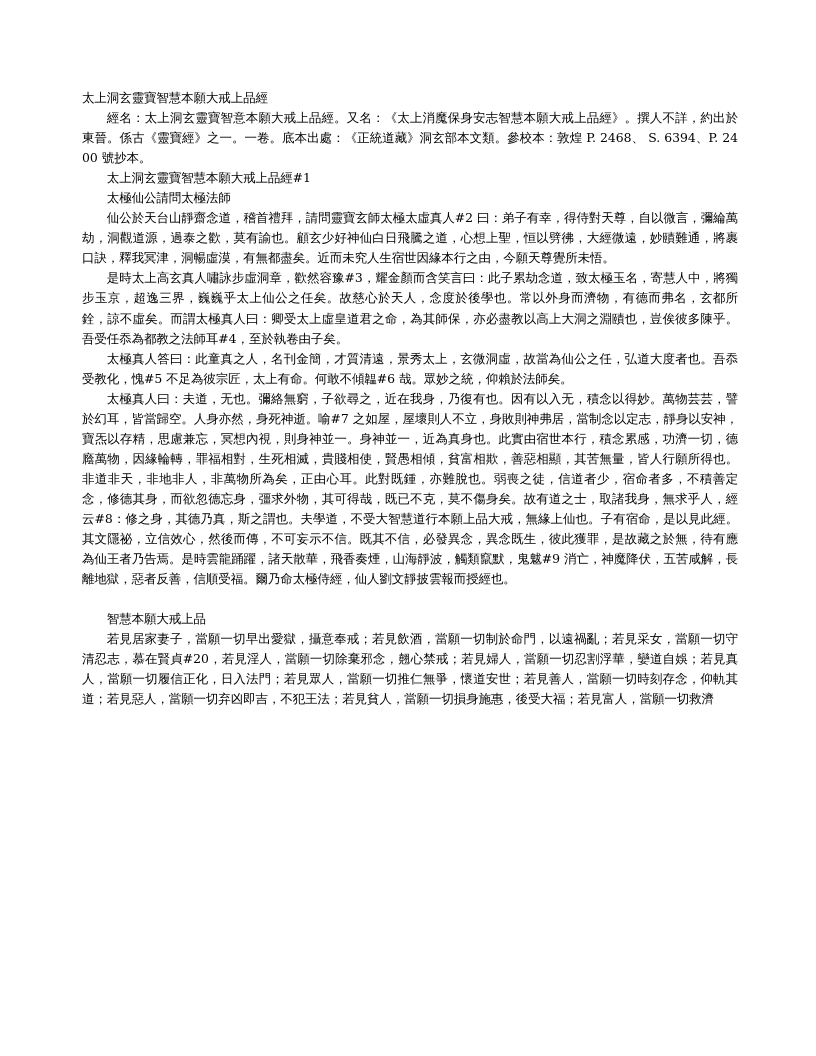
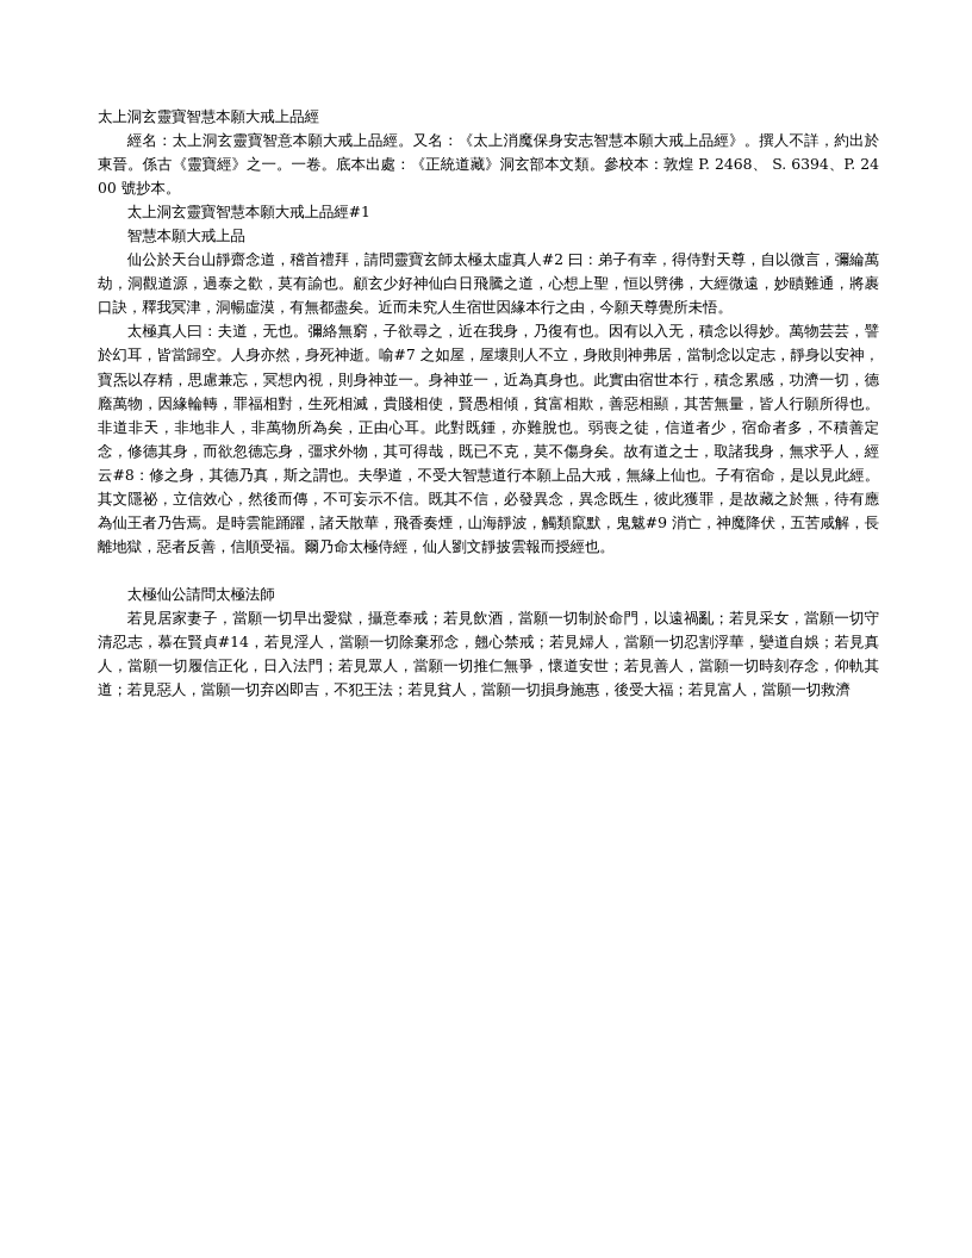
  太上洞玄靈寶智慧本願大戒上品經
  經名：太上洞玄靈寶智意本願大戒上品經。又名：《太上消魔保身安志智慧本願大戒上品經》。撰人不詳，約出於東晉。係古《靈寶經》之一。一卷。底本出處：《正統道藏》洞玄部本文類。參校本：敦煌 P. 2468、 S. 6394、P. 2400 號抄本。
  太上洞玄靈寶智慧本願大戒上品經#1
- 太極仙公請問太極法師
+ 智慧本願大戒上品
  仙公於天台山靜齋念道，稽首禮拜，請問靈寶玄師太極太虛真人#2 曰：弟子有幸，得侍對天尊，自以微言，彌綸萬劫，洞觀道源，過泰之歡，莫有諭也。顧玄少好神仙白日飛騰之道，心想上聖，恒以劈彿，大經微遠，妙賾難通，將裹口訣，釋我冥津，洞暢虛漠，有無都盡矣。近而未究人生宿世因緣本行之由，今願天尊覺所未悟。
- 是時太上高玄真人嘯詠步虛洞章，歡然容豫#3，耀金顏而含笑言曰：此子累劫念道，致太極玉名，寄慧人中，將獨步玉京，超逸三界，巍巍乎太上仙公之任矣。故慈心於天人，念度於後學也。常以外身而濟物，有德而弗名，玄都所銓，諒不虛矣。而謂太極真人曰：卿受太上虛皇道君之命，為其師保，亦必盡教以高上大洞之淵賾也，豈俟彼多陳乎。吾受任忝為都教之法師耳#4，至於執卷由子矣。
- 太極真人答曰：此童真之人，名刊金簡，才質清遠，景秀太上，玄微洞虛，故當為仙公之任，弘道大度者也。吾忝受教化，愧#5 不足為彼宗匠，太上有命。何敢不傾韞#6 哉。眾妙之統，仰賴於法師矣。
  太極真人曰：夫道，无也。彌絡無窮，子欲尋之，近在我身，乃復有也。因有以入无，積念以得妙。萬物芸芸，譬於幻耳，皆當歸空。人身亦然，身死神逝。喻#7 之如屋，屋壞則人不立，身敗則神弗居，當制念以定志，靜身以安神，寶炁以存精，思慮兼忘，冥想內視，則身神並一。身神並一，近為真身也。此實由宿世本行，積念累感，功濟一切，德廕萬物，因緣輪轉，罪福相對，生死相滅，貴賤相使，賢愚相傾，貧富相欺，善惡相顯，其苦無量，皆人行願所得也。非道非天，非地非人，非萬物所為矣，正由心耳。此對既鍾，亦難脫也。弱喪之徒，信道者少，宿命者多，不積善定念，修德其身，而欲忽德忘身，彊求外物，其可得哉，既已不克，莫不傷身矣。故有道之士，取諸我身，無求乎人，經云#8：修之身，其德乃真，斯之謂也。夫學道，不受大智慧道行本願上品大戒，無緣上仙也。子有宿命，是以見此經。其文隱祕，立信效心，然後而傳，不可妄示不信。既其不信，必發異念，異念既生，彼此獲罪，是故藏之於無，待有應為仙王者乃告焉。是時雲龍踊躍，諸天散華，飛香奏煙，山海靜波，觸類竄默，鬼魃#9 消亡，神魔降伏，五苦咸解，長離地獄，惡者反善，信順受福。爾乃命太極侍經，仙人劉文靜披雲報而授經也。
- 智慧本願大戒上品
+ 太極仙公請問太極法師
- 若見居家妻子，當願一切早出愛獄，攝意奉戒；若見飲酒，當願一切制於命門，以遠禍亂；若見采女，當願一切守清忍志，慕在賢貞#20，若見淫人，當願一切除棄邪念，翹心禁戒；若見婦人，當願一切忍割浮華，孌道自娛；若見真人，當願一切履信正化，日入法門；若見眾人，當願一切推仁無爭，懷道安世；若見善人，當願一切時刻存念，仰軌其道；若見惡人，當願一切弃凶即吉，不犯王法；若見貧人，當願一切損身施惠，後受大福；若見富人，當願一切救濟
+ 若見居家妻子，當願一切早出愛獄，攝意奉戒；若見飲酒，當願一切制於命門，以遠禍亂；若見采女，當願一切守清忍志，慕在賢貞#14，若見淫人，當願一切除棄邪念，翹心禁戒；若見婦人，當願一切忍割浮華，孌道自娛；若見真人，當願一切履信正化，日入法門；若見眾人，當願一切推仁無爭，懷道安世；若見善人，當願一切時刻存念，仰軌其道；若見惡人，當願一切弃凶即吉，不犯王法；若見貧人，當願一切損身施惠，後受大福；若見富人，當願一切救濟
